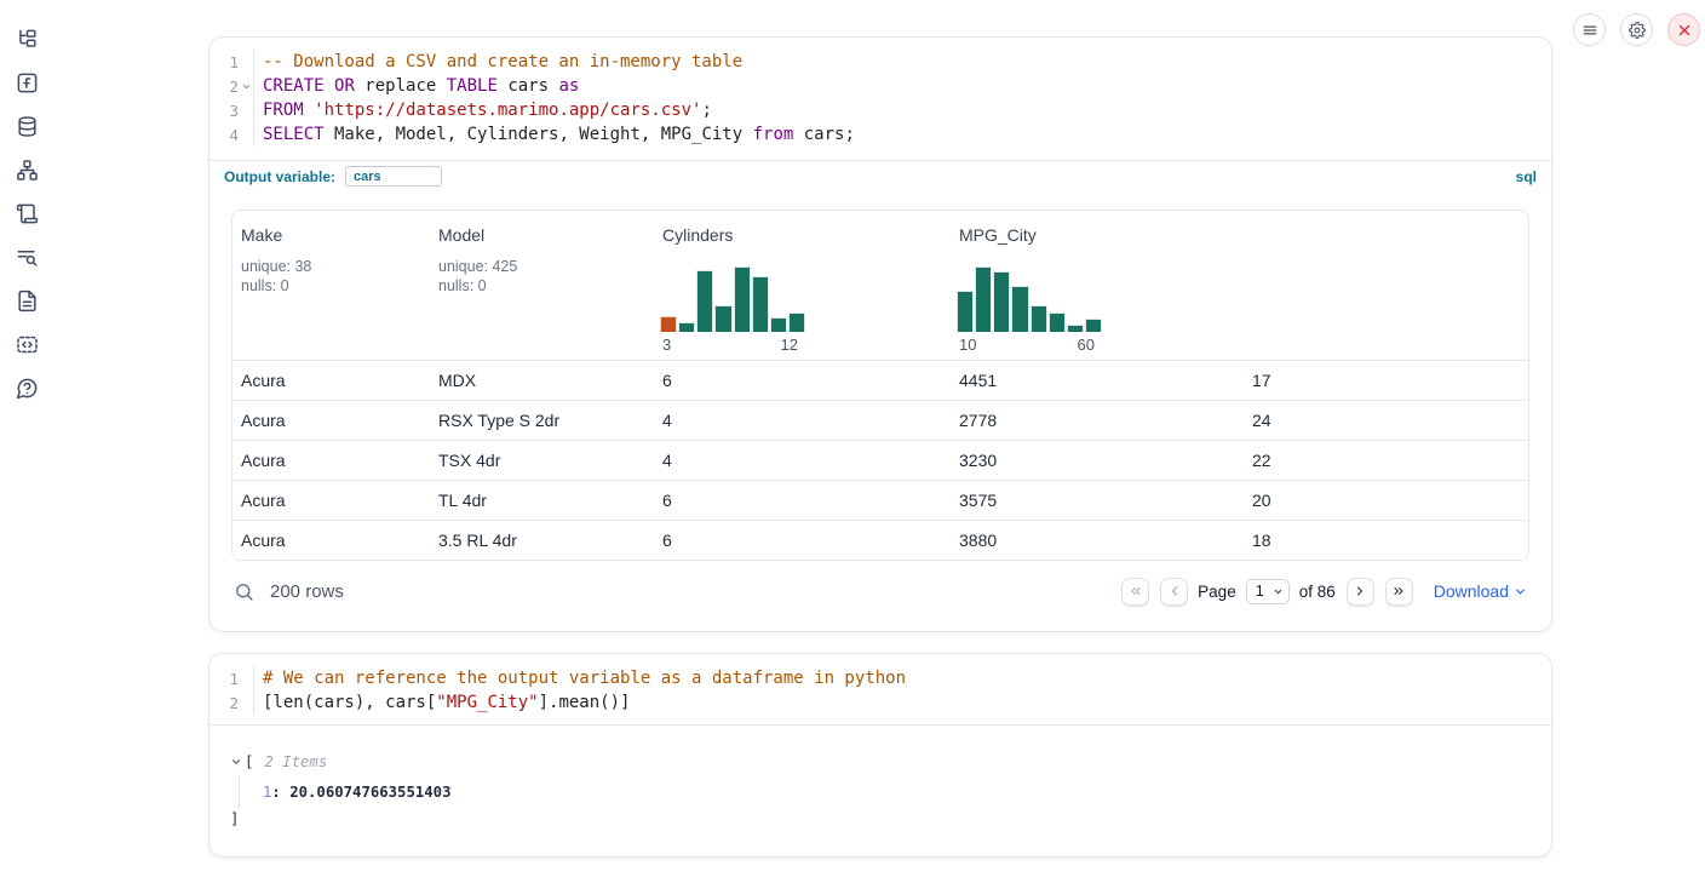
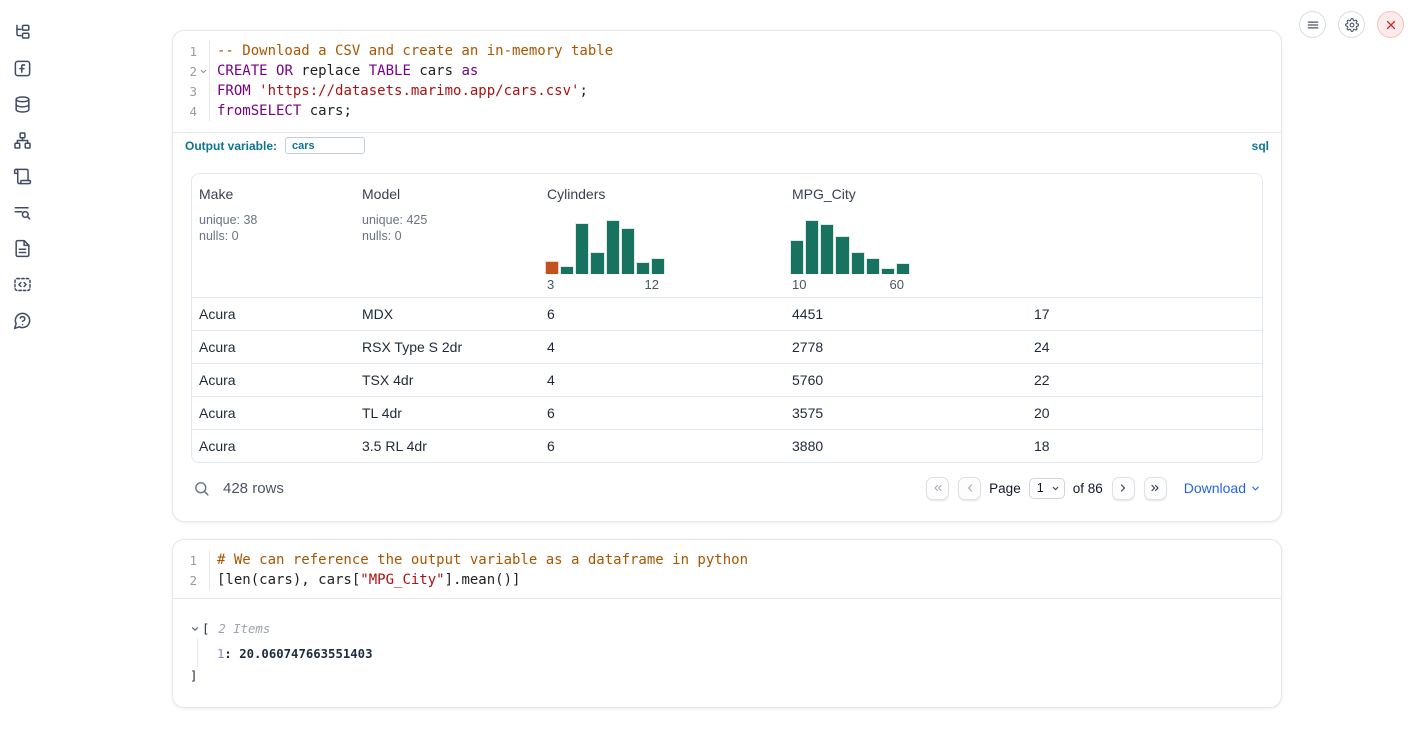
  1
  -- Download a CSV and create an in-memory table
  2
  CREATE
  OR
  replace
  TABLE
  cars
  as
  3
  FROM
  'https://datasets.marimo.app/cars.csv'
  ;
  4
- SELECT
+ from
- Make, Model, Cylinders, Weight, MPG_City
- from
+ SELECT
  cars;
  Output variable:
  cars
  sql
  Make
  unique: 38
  nulls: 0
  Model
  unique: 425
  nulls: 0
  Cylinders
  3
  12
  MPG_City
  10
  60
  Acura
  MDX
  6
  4451
  17
  Acura
  RSX Type S 2dr
  4
  2778
  24
  Acura
  TSX 4dr
  4
- 3230
+ 5760
  22
  Acura
  TL 4dr
  6
  3575
  20
  Acura
  3.5 RL 4dr
  6
  3880
  18
- 200 rows
+ 428 rows
  Page
  1
  of 86
  Download
  1
  # We can reference the output variable as a dataframe in python
  2
  [len(cars), cars[
  "MPG_City"
  ].mean()]
  [
  2 Items
  1
  : 20.060747663551403
  ]
